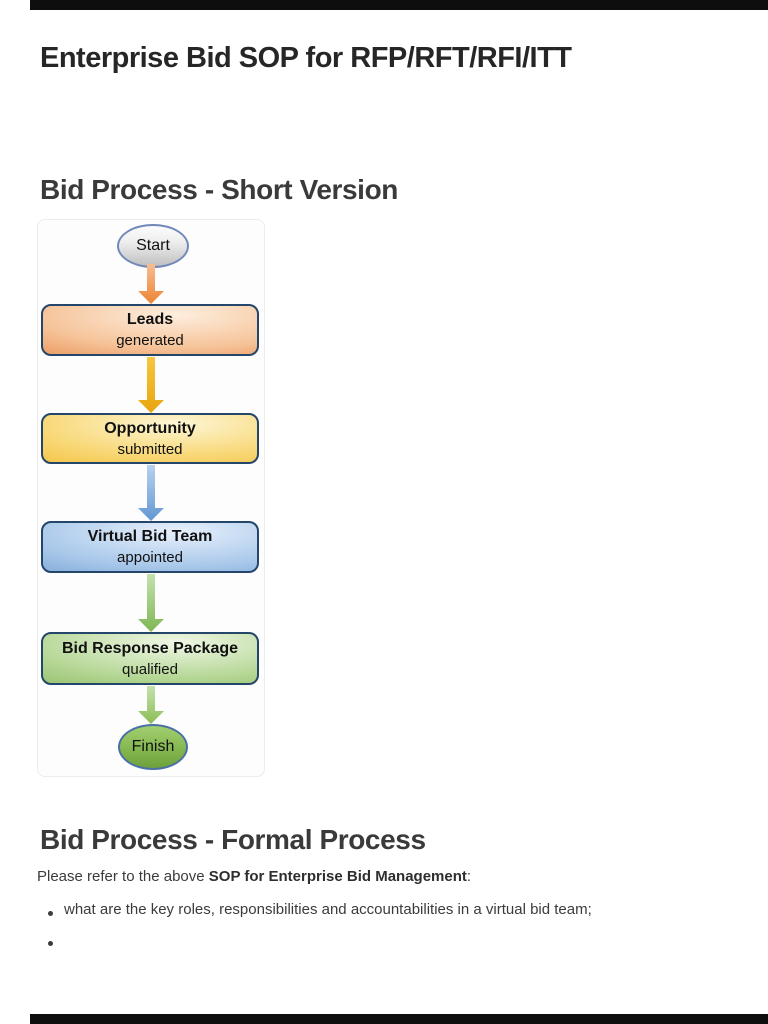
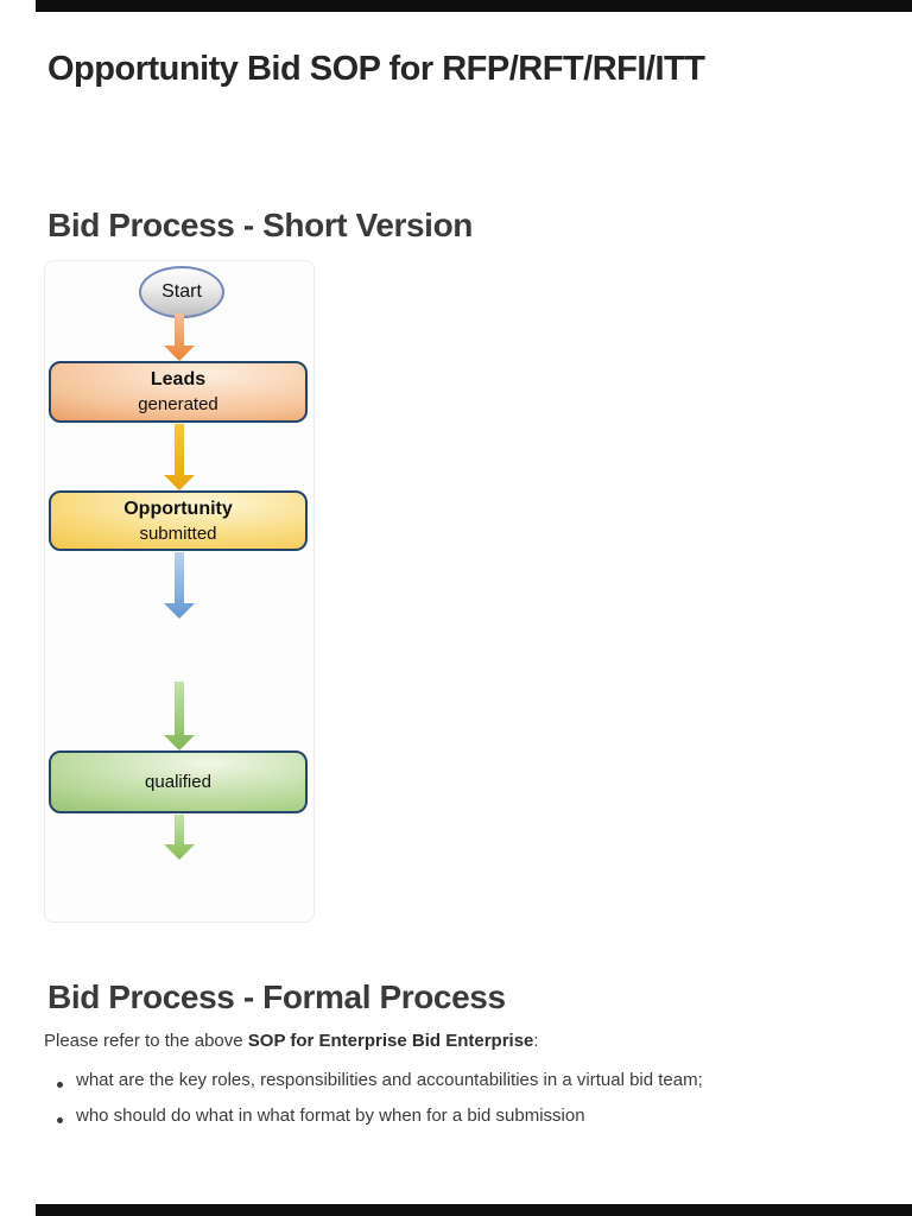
- Enterprise Bid SOP for RFP/RFT/RFI/ITT
+ Opportunity Bid SOP for RFP/RFT/RFI/ITT
  Bid Process - Short Version
  Start
  Leads
  generated
  Opportunity
  submitted
- Virtual Bid Team
- appointed
- Bid Response Package
  qualified
- Finish
  Bid Process - Formal Process
- Please refer to the above SOP for Enterprise Bid Management:
+ Please refer to the above SOP for Enterprise Bid Enterprise:
  what are the key roles, responsibilities and accountabilities in a virtual bid team;
+ who should do what in what format by when for a bid submission
